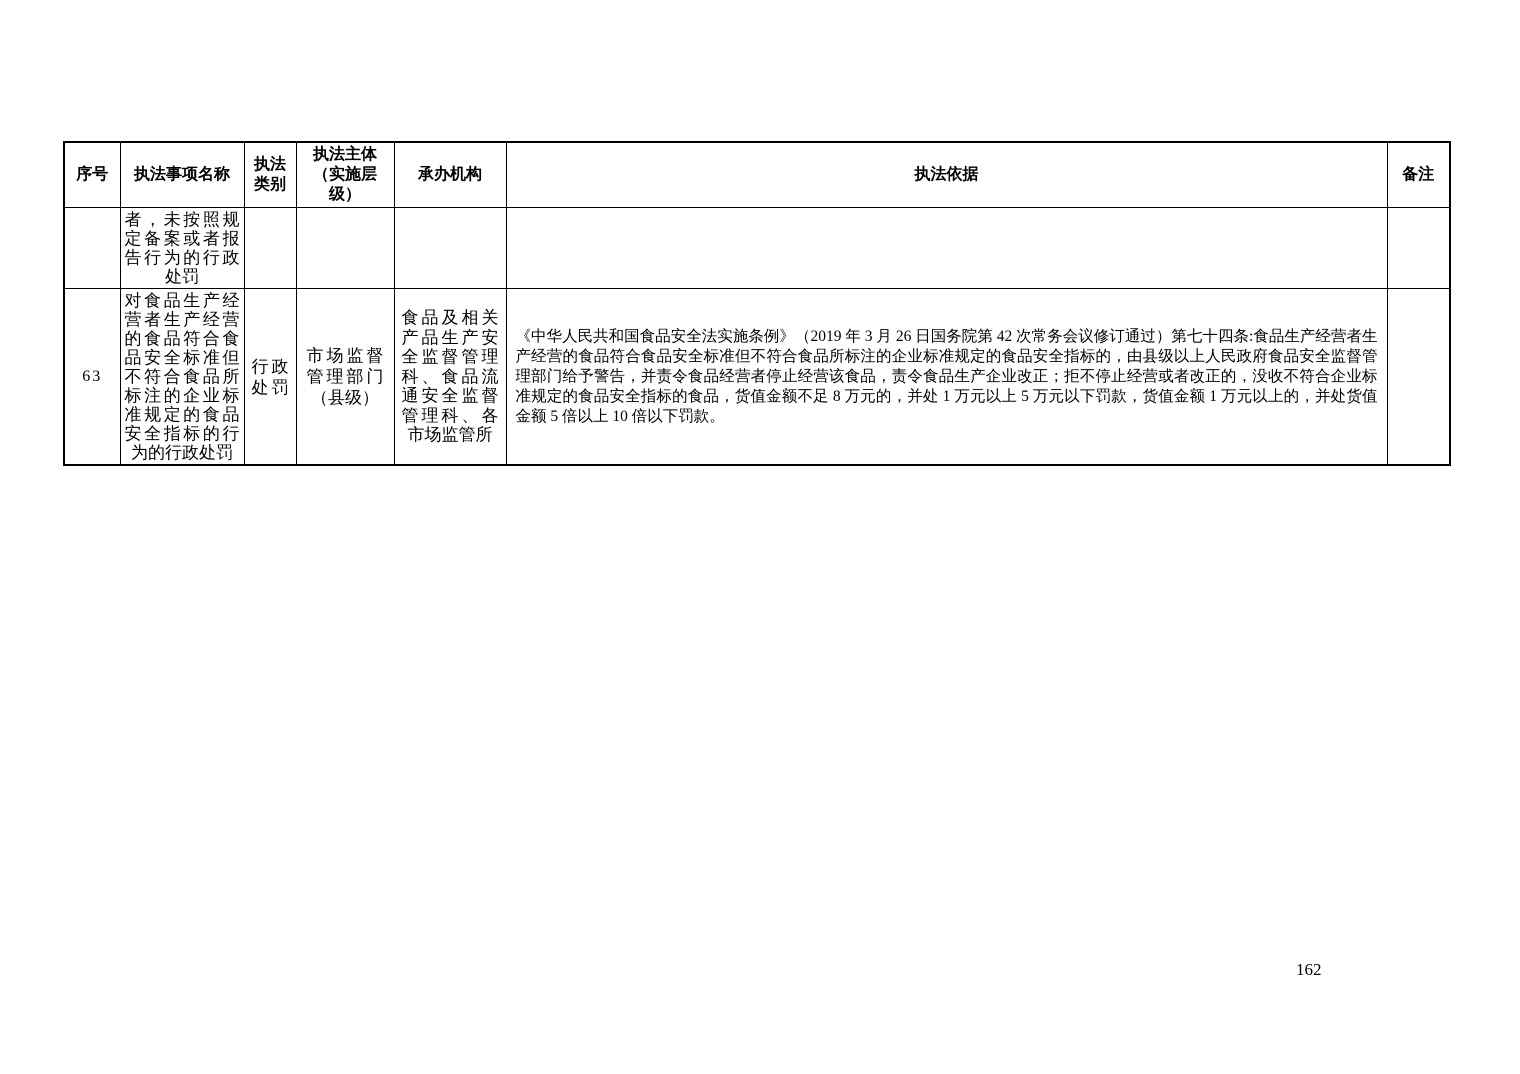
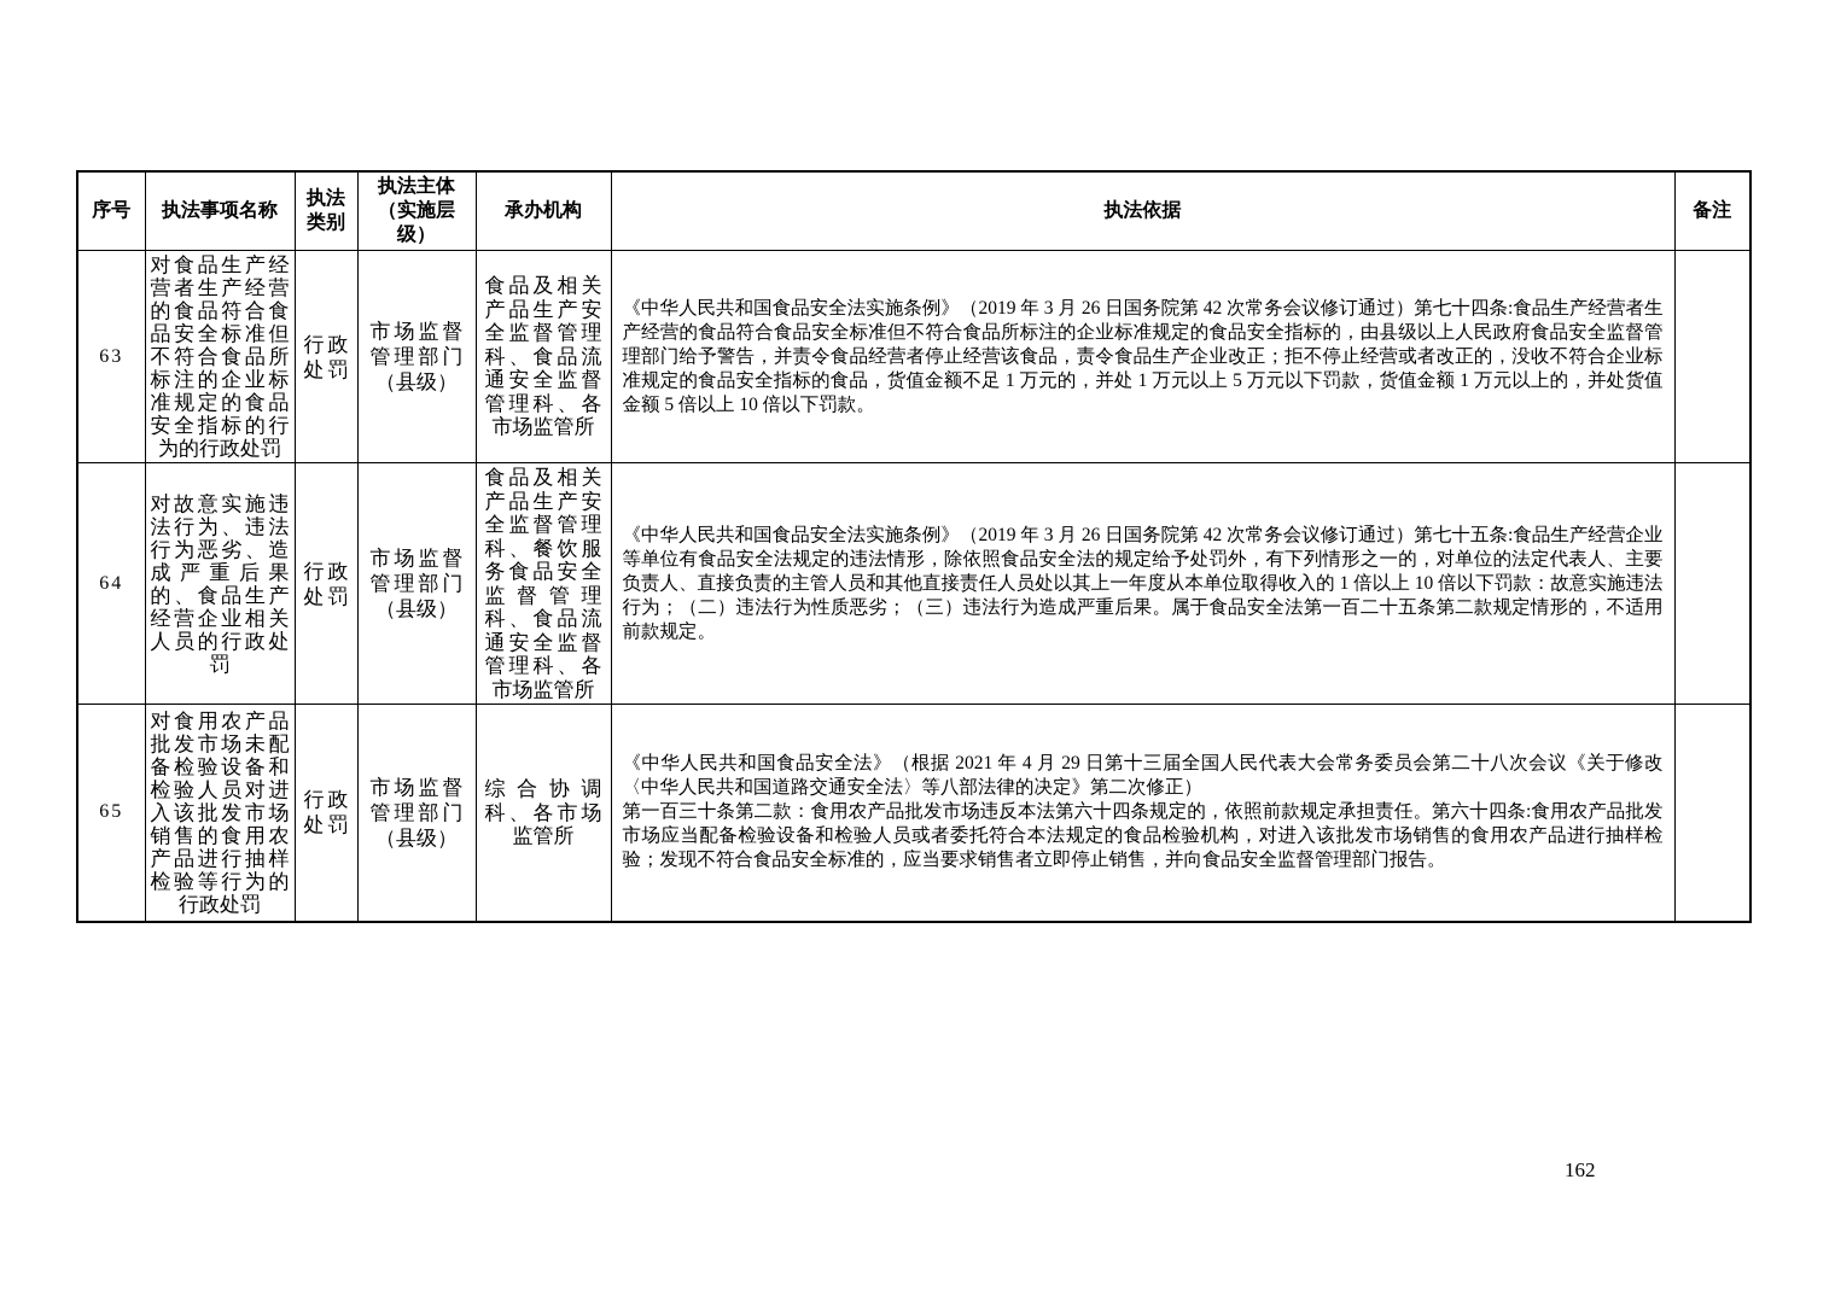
  序号	执法事项名称	执法类别	执法主体（实施层级）	承办机构	执法依据	备注
- 	者，未按照规定备案或者报告行为的行政处罚
- 63	对食品生产经营者生产经营的食品符合食品安全标准但不符合食品所标注的企业标准规定的食品安全指标的行为的行政处罚	行政处罚	市场监督管理部门（县级）	食品及相关产品生产安全监督管理科、食品流通安全监督管理科、各市场监管所	《中华人民共和国食品安全法实施条例》（2019 年 3 月 26 日国务院第 42 次常务会议修订通过）第七十四条:食品生产经营者生产经营的食品符合食品安全标准但不符合食品所标注的企业标准规定的食品安全指标的，由县级以上人民政府食品安全监督管理部门给予警告，并责令食品经营者停止经营该食品，责令食品生产企业改正；拒不停止经营或者改正的，没收不符合企业标准规定的食品安全指标的食品，货值金额不足 8 万元的，并处 1 万元以上 5 万元以下罚款，货值金额 1 万元以上的，并处货值金额 5 倍以上 10 倍以下罚款。
+ 63	对食品生产经营者生产经营的食品符合食品安全标准但不符合食品所标注的企业标准规定的食品安全指标的行为的行政处罚	行政处罚	市场监督管理部门（县级）	食品及相关产品生产安全监督管理科、食品流通安全监督管理科、各市场监管所	《中华人民共和国食品安全法实施条例》（2019 年 3 月 26 日国务院第 42 次常务会议修订通过）第七十四条:食品生产经营者生产经营的食品符合食品安全标准但不符合食品所标注的企业标准规定的食品安全指标的，由县级以上人民政府食品安全监督管理部门给予警告，并责令食品经营者停止经营该食品，责令食品生产企业改正；拒不停止经营或者改正的，没收不符合企业标准规定的食品安全指标的食品，货值金额不足 1 万元的，并处 1 万元以上 5 万元以下罚款，货值金额 1 万元以上的，并处货值金额 5 倍以上 10 倍以下罚款。
+ 64	对故意实施违法行为、违法行为恶劣、造成严重后果的、食品生产经营企业相关人员的行政处罚	行政处罚	市场监督管理部门（县级）	食品及相关产品生产安全监督管理科、餐饮服务食品安全监督管理科、食品流通安全监督管理科、各市场监管所	《中华人民共和国食品安全法实施条例》（2019 年 3 月 26 日国务院第 42 次常务会议修订通过）第七十五条:食品生产经营企业等单位有食品安全法规定的违法情形，除依照食品安全法的规定给予处罚外，有下列情形之一的，对单位的法定代表人、主要负责人、直接负责的主管人员和其他直接责任人员处以其上一年度从本单位取得收入的 1 倍以上 10 倍以下罚款：故意实施违法行为；（二）违法行为性质恶劣；（三）违法行为造成严重后果。属于食品安全法第一百二十五条第二款规定情形的，不适用前款规定。
+ 65	对食用农产品批发市场未配备检验设备和检验人员对进入该批发市场销售的食用农产品进行抽样检验等行为的行政处罚	行政处罚	市场监督管理部门（县级）	综合协调科、各市场监管所	《中华人民共和国食品安全法》（根据 2021 年 4 月 29 日第十三届全国人民代表大会常务委员会第二十八次会议《关于修改〈中华人民共和国道路交通安全法〉等八部法律的决定》第二次修正） 第一百三十条第二款：食用农产品批发市场违反本法第六十四条规定的，依照前款规定承担责任。第六十四条:食用农产品批发市场应当配备检验设备和检验人员或者委托符合本法规定的食品检验机构，对进入该批发市场销售的食用农产品进行抽样检验；发现不符合食品安全标准的，应当要求销售者立即停止销售，并向食品安全监督管理部门报告。
  162
